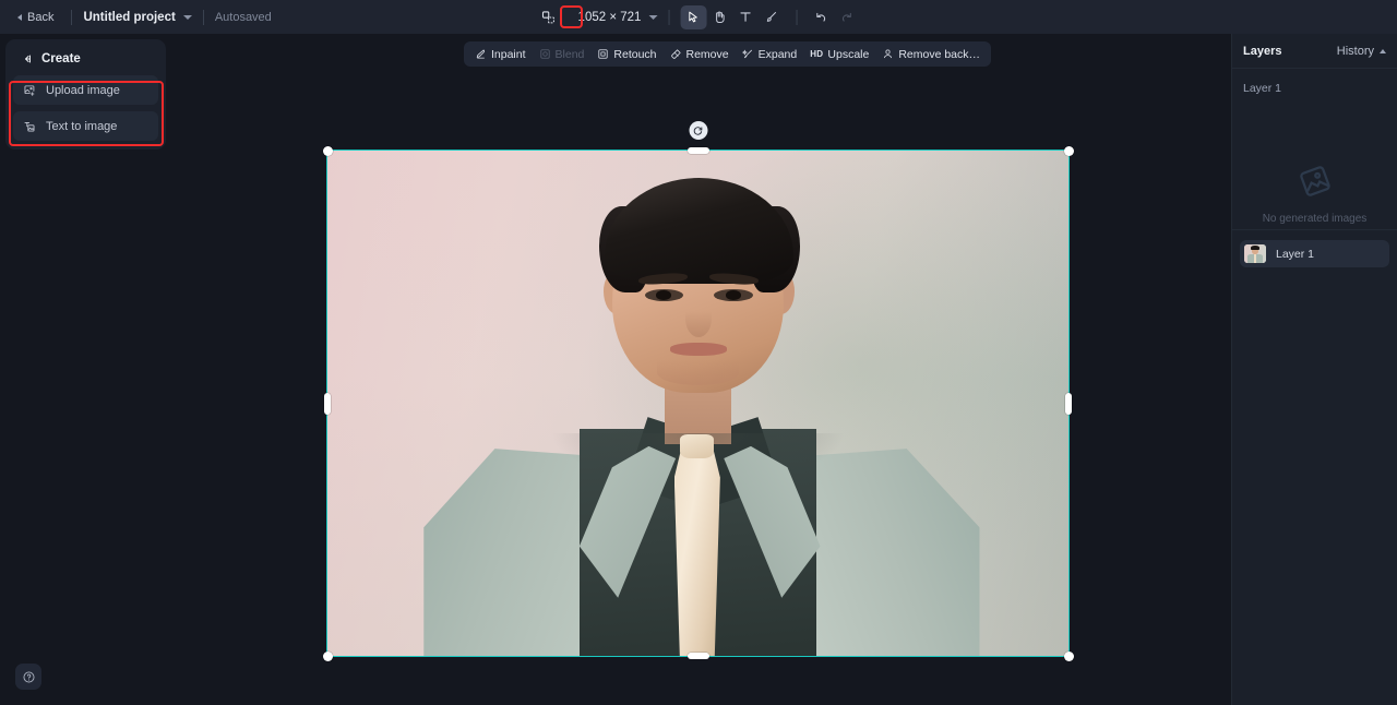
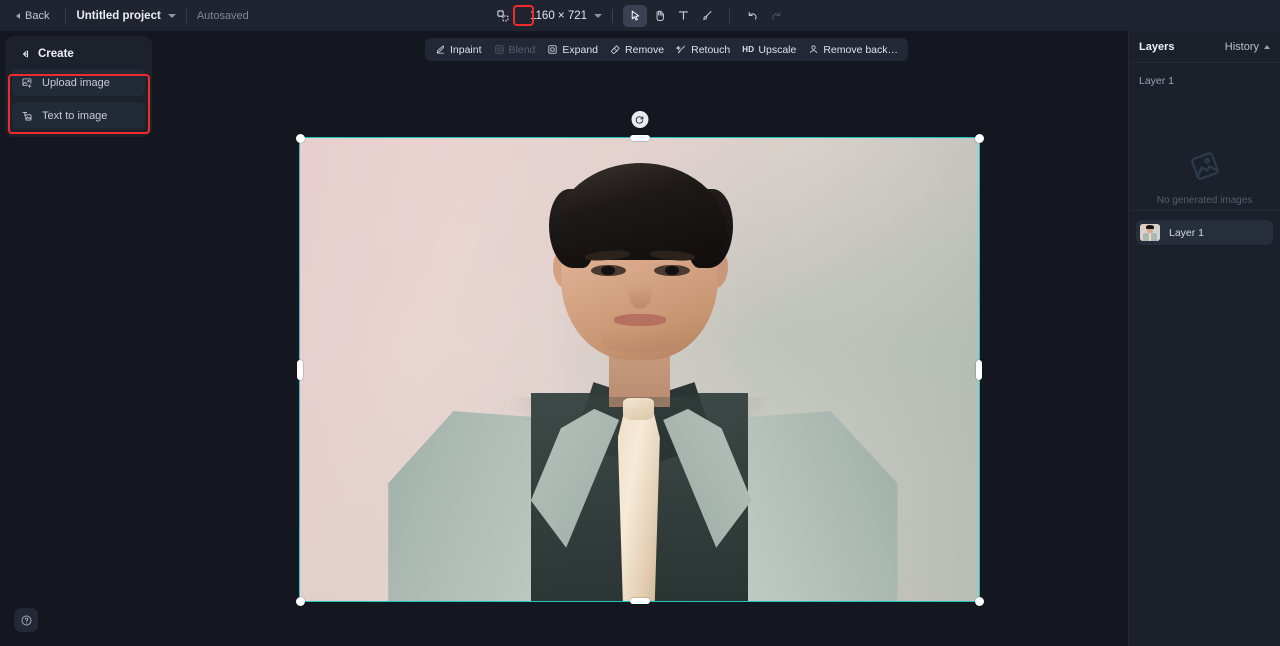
  Back
  Untitled project
  Autosaved
- 1052 × 721
+ 1160 × 721
  Inpaint
  Blend
- Retouch
+ Expand
  Remove
- Expand
+ Retouch
  HD
  Upscale
  Remove back…
  Create
  Upload image
  Text to image
  Layers
  History
  Layer 1
  No generated images
  Layer 1
